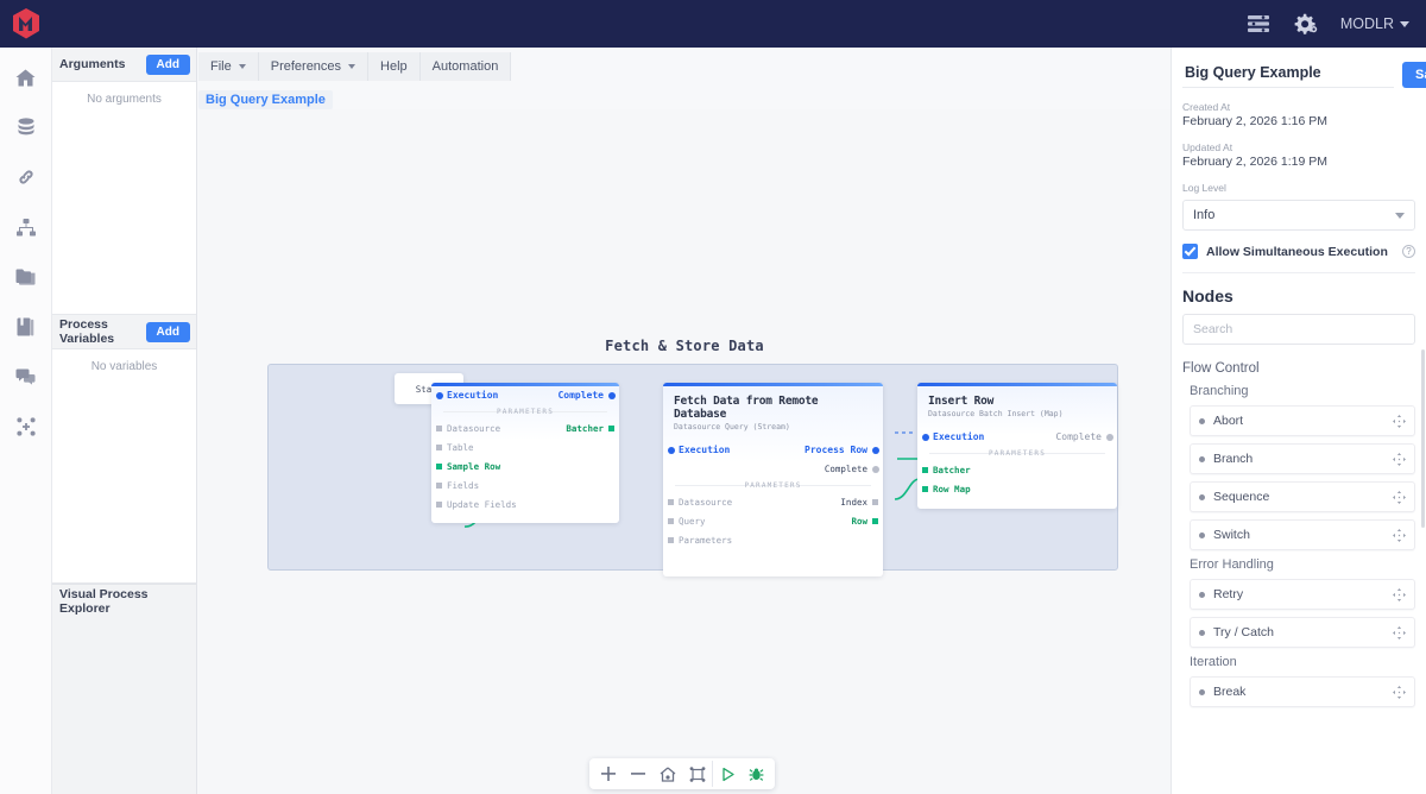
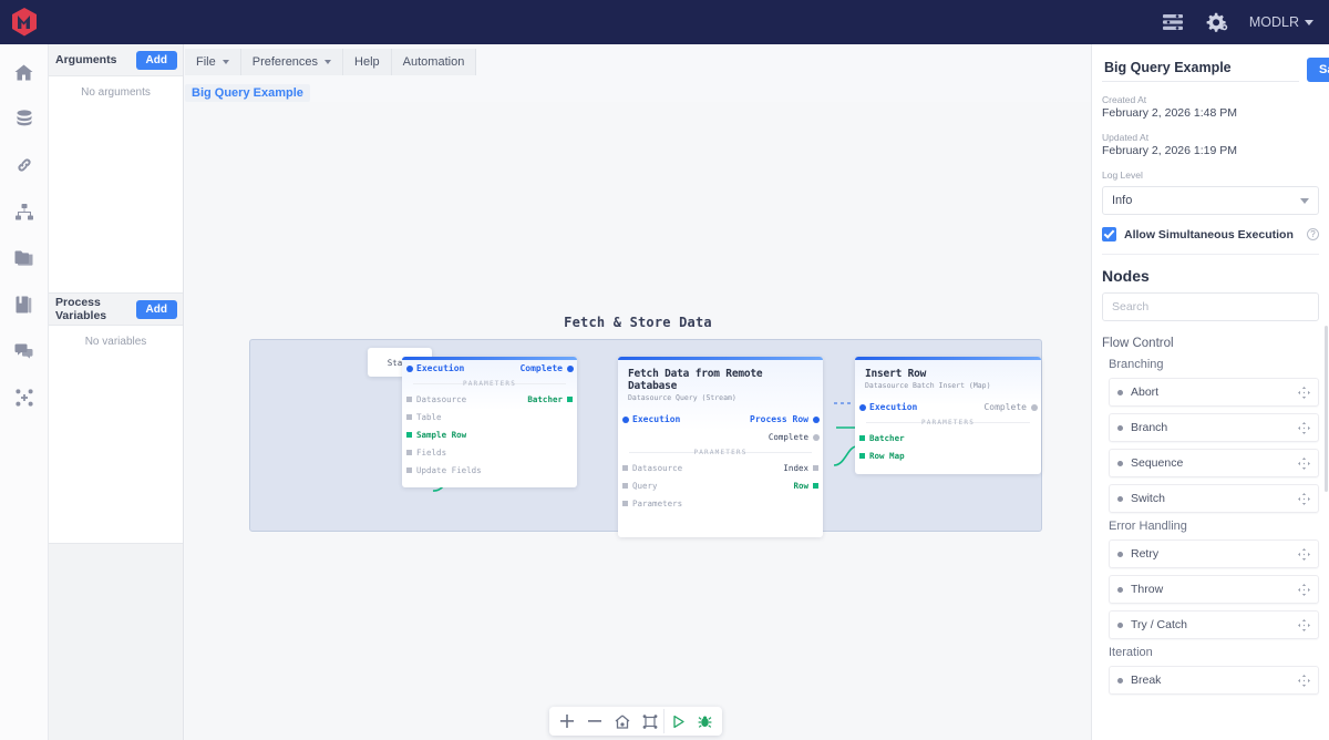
  MODLR
  Arguments
  Add
  No arguments
  Process Variables
  Add
  No variables
- Visual Process Explorer
  File
  Preferences
  Help
  Automation
  Big Query Example
  Fetch & Store Data
  Execution
  Complete
  Datasource
  Batcher
  Table
  Sample Row
  Fields
  Update Fields
  Fetch Data from Remote Database
  Datasource Query (Stream)
  Execution
  Process Row
  Complete
  Datasource
  Index
  Query
  Row
  Parameters
  Insert Row
  Datasource Batch Insert (Map)
  Execution
  Complete
  Batcher
  Row Map
  Big Query Example
  Created At
- February 2, 2026 1:16 PM
+ February 2, 2026 1:48 PM
  Updated At
  February 2, 2026 1:19 PM
  Log Level
  Info
  Allow Simultaneous Execution
  ?
  Nodes
  Search
  Flow Control
  Branching
  Abort
  Branch
  Sequence
  Switch
  Error Handling
  Retry
+ Throw
  Try / Catch
  Iteration
  Break
